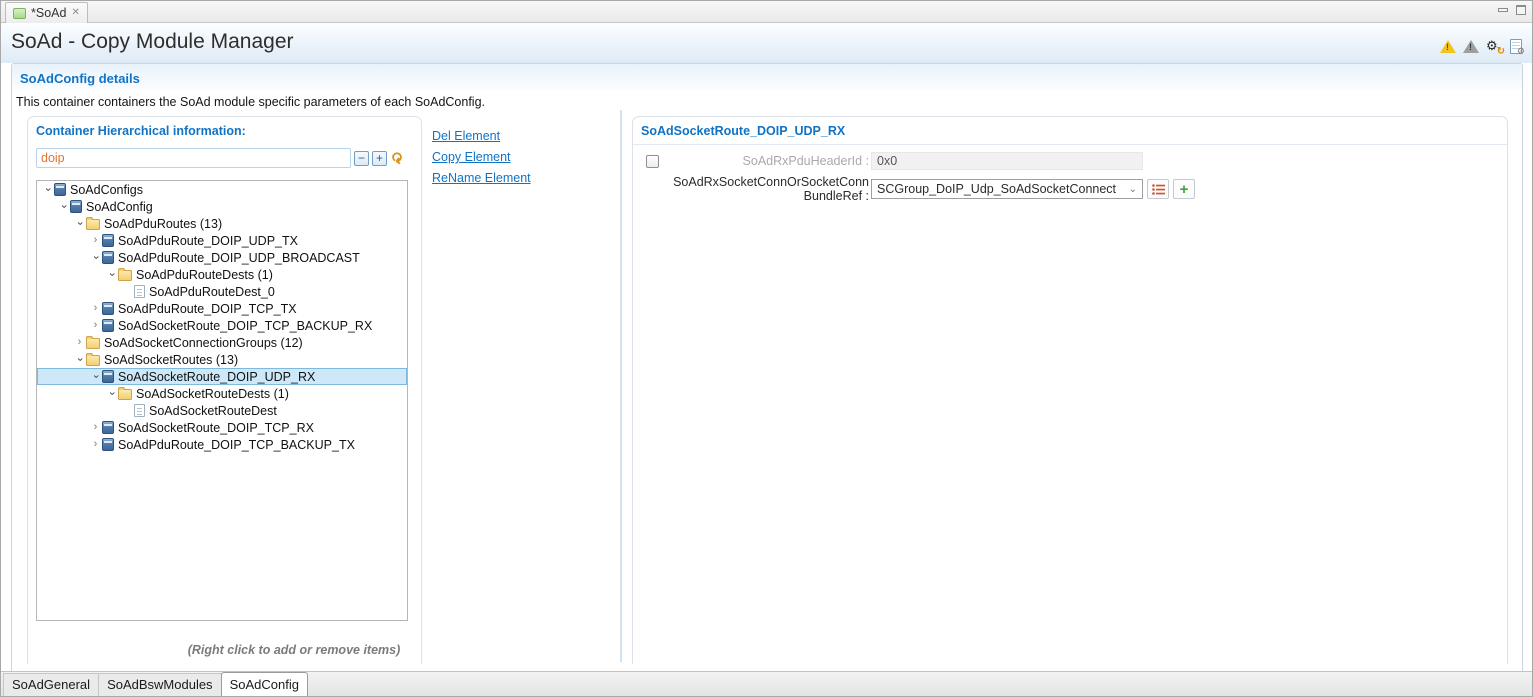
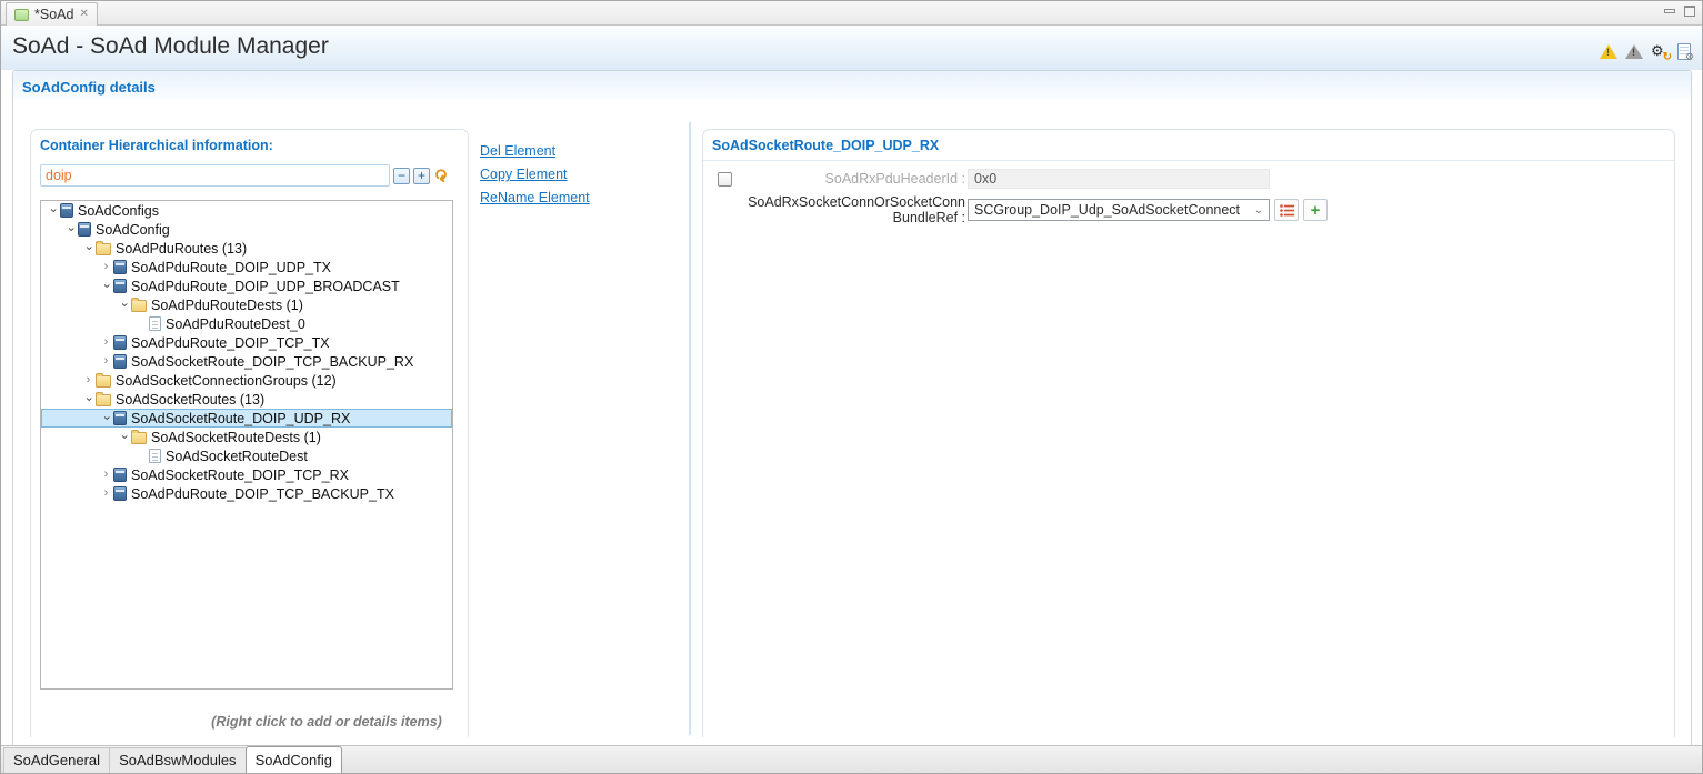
  *SoAd
  ✕
- SoAd - Copy Module Manager
+ SoAd - SoAd Module Manager
  ⚙
  ↻
  ⚙
  SoAdConfig details
- This container containers the SoAd module specific parameters of each SoAdConfig.
  Container Hierarchical information:
  doip
  −
  +
  SoAdConfigs
  SoAdConfig
  SoAdPduRoutes (13)
  ›
  SoAdPduRoute_DOIP_UDP_TX
  SoAdPduRoute_DOIP_UDP_BROADCAST
  SoAdPduRouteDests (1)
  SoAdPduRouteDest_0
  ›
  SoAdPduRoute_DOIP_TCP_TX
  ›
  SoAdSocketRoute_DOIP_TCP_BACKUP_RX
  ›
  SoAdSocketConnectionGroups (12)
  SoAdSocketRoutes (13)
  SoAdSocketRoute_DOIP_UDP_RX
  SoAdSocketRouteDests (1)
  SoAdSocketRouteDest
  ›
  SoAdSocketRoute_DOIP_TCP_RX
  ›
  SoAdPduRoute_DOIP_TCP_BACKUP_TX
- (Right click to add or remove items)
+ (Right click to add or details items)
  Del Element
  Copy Element
  ReName Element
  SoAdSocketRoute_DOIP_UDP_RX
  SoAdRxPduHeaderId :
  0x0
  SoAdRxSocketConnOrSocketConnBundleRef :
  SCGroup_DoIP_Udp_SoAdSocketConnect
  ⌄
  +
  SoAdGeneral
  SoAdBswModules
  SoAdConfig
